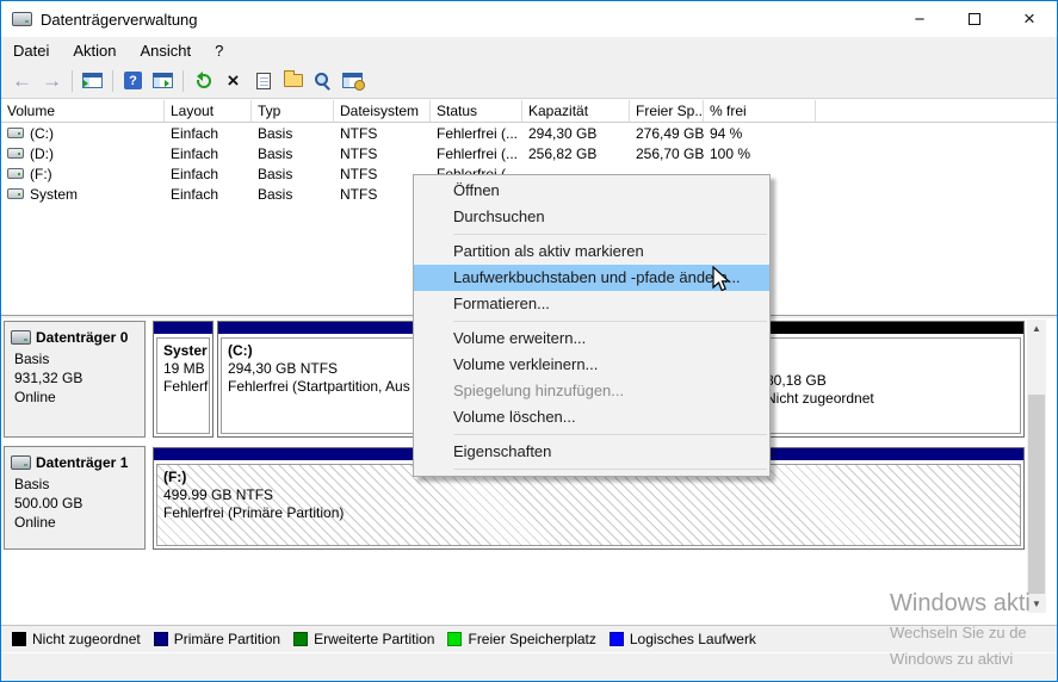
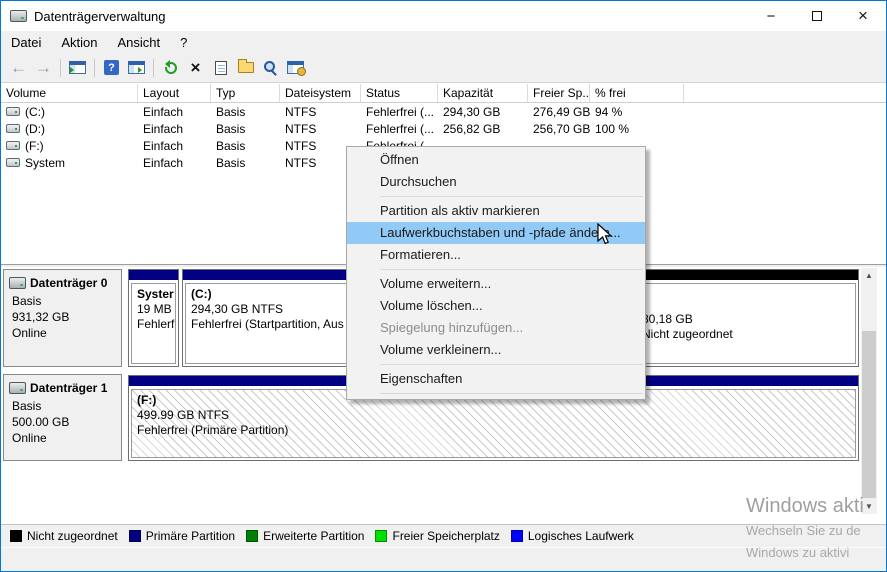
  Datenträgerverwaltung
  −
  ×
  Datei
  Aktion
  Ansicht
  ?
  ←
  →
  ?
  ×
  Volume
  Layout
  Typ
  Dateisystem
  Status
  Kapazität
  Freier Sp..
  % frei
  (C:)
  Einfach
  Basis
  NTFS
  Fehlerfrei (...
  294,30 GB
  276,49 GB
  94 %
  (D:)
  Einfach
  Basis
  NTFS
  Fehlerfrei (...
  256,82 GB
  256,70 GB
  100 %
  (F:)
  Einfach
  Basis
  NTFS
  System
  Einfach
  Basis
  NTFS
  Datenträger 0
  Basis
  931,32 GB
  Online
  Syster
  19 MB
  Fehlerf
  (C:)
  294,30 GB NTFS
  Fehlerfrei (Startpartition, Aus
  0,18 GB
  Nicht zugeordnet
  Datenträger 1
  Basis
  500.00 GB
  Online
  (F:)
  499.99 GB NTFS
  Fehlerfrei (Primäre Partition)
  ▲
  ▼
  Nicht zugeordnet
  Primäre Partition
  Erweiterte Partition
  Freier Speicherplatz
  Logisches Laufwerk
  Öffnen
  Durchsuchen
  Partition als aktiv markieren
  Laufwerkbuchstaben und -pfade ände...
  Formatieren...
  Volume erweitern...
- Volume verkleinern...
+ Volume löschen...
  Spiegelung hinzufügen...
- Volume löschen...
+ Volume verkleinern...
  Eigenschaften
  Windows akti
  Wechseln Sie zu de
  Windows zu aktivi
